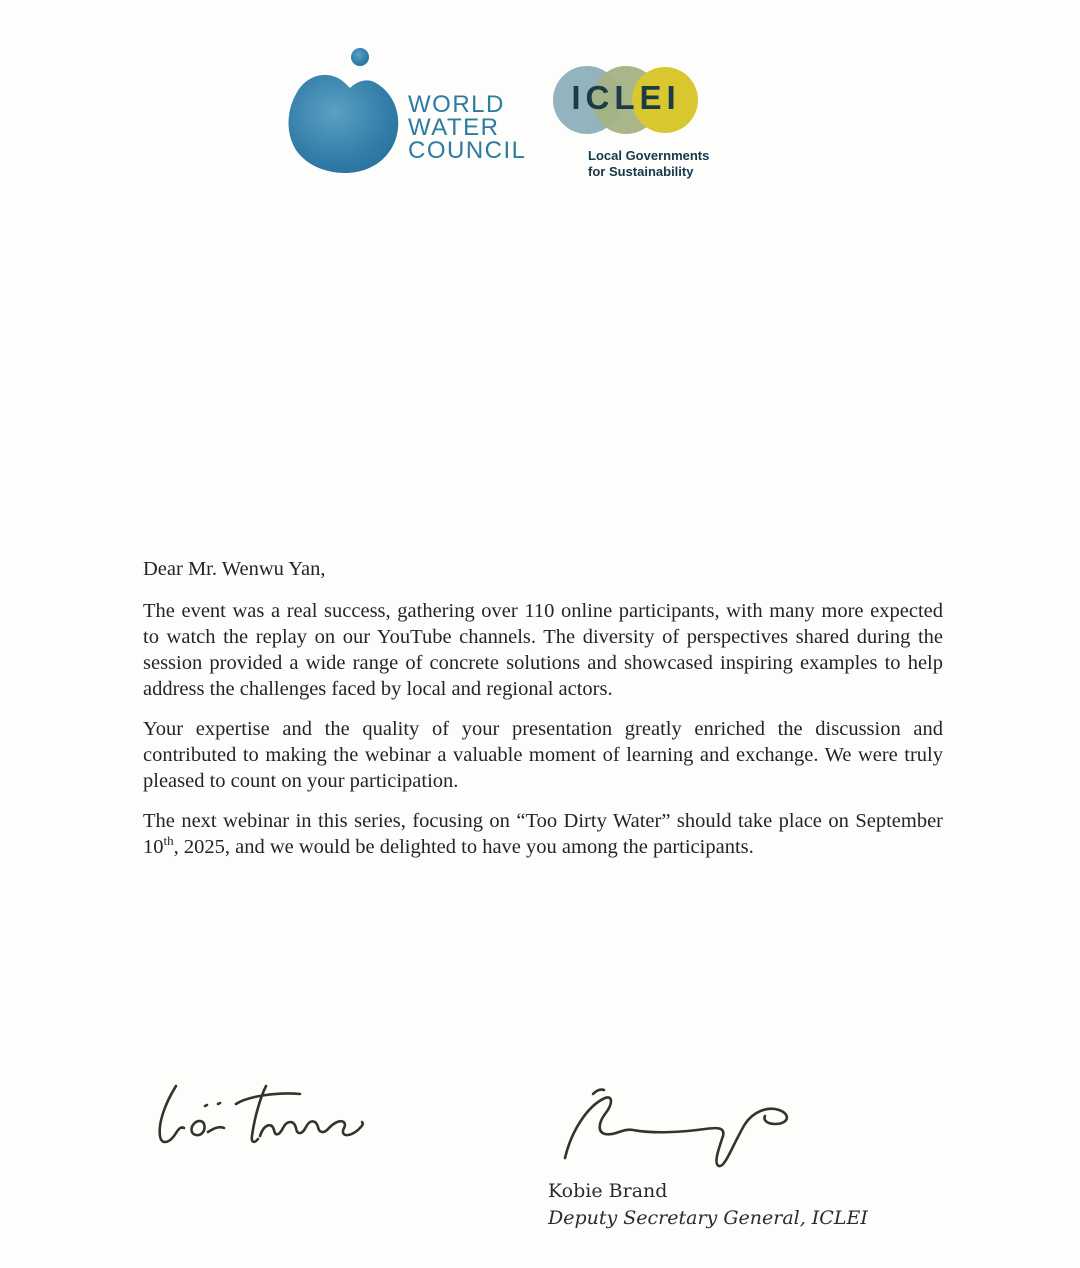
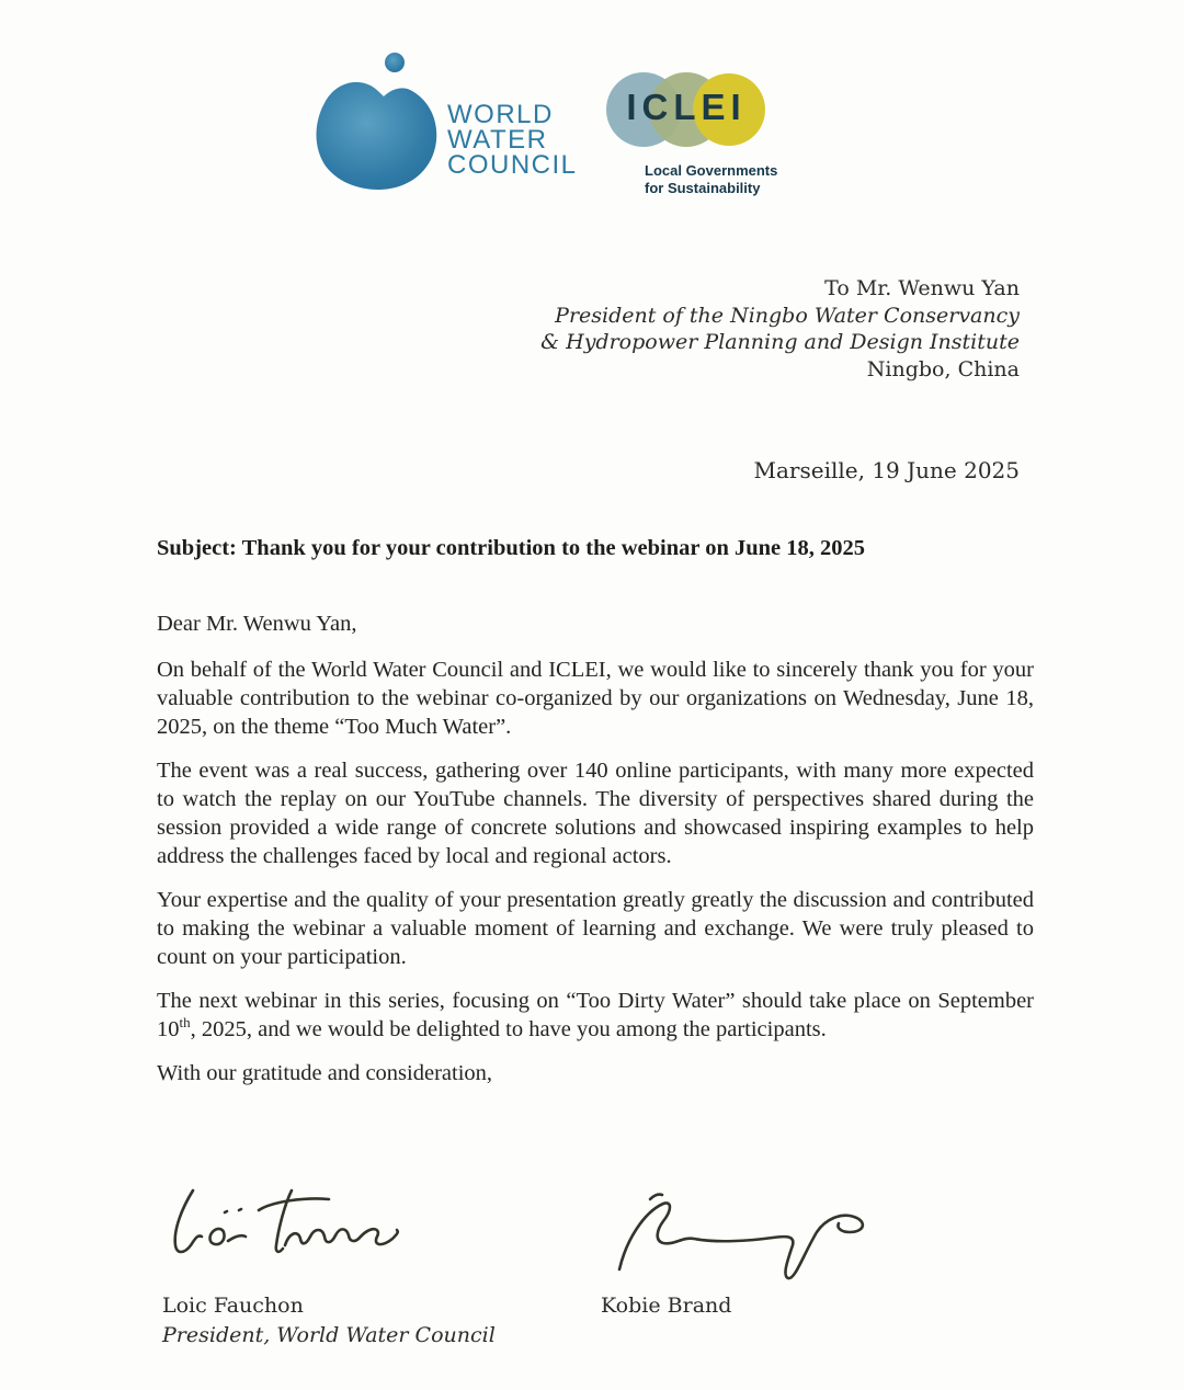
  WORLD
  WATER
  COUNCIL
  ICLEI
  Local Governments
  for Sustainability
+ To Mr. Wenwu Yan
+ President of the Ningbo Water Conservancy
+ & Hydropower Planning and Design Institute
+ Ningbo, China
+ Marseille, 19 June 2025
+ Subject: Thank you for your contribution to the webinar on June 18, 2025
  Dear Mr. Wenwu Yan,
+ On behalf of the World Water Council and ICLEI, we would like to sincerely thank you for your valuable contribution to the webinar co-organized by our organizations on Wednesday, June 18, 2025, on the theme “Too Much Water”.
- The event was a real success, gathering over 110 online participants, with many more expected to watch the replay on our YouTube channels. The diversity of perspectives shared during the session provided a wide range of concrete solutions and showcased inspiring examples to help address the challenges faced by local and regional actors.
+ The event was a real success, gathering over 140 online participants, with many more expected to watch the replay on our YouTube channels. The diversity of perspectives shared during the session provided a wide range of concrete solutions and showcased inspiring examples to help address the challenges faced by local and regional actors.
- Your expertise and the quality of your presentation greatly enriched the discussion and contributed to making the webinar a valuable moment of learning and exchange. We were truly pleased to count on your participation.
+ Your expertise and the quality of your presentation greatly greatly the discussion and contributed to making the webinar a valuable moment of learning and exchange. We were truly pleased to count on your participation.
  The next webinar in this series, focusing on “Too Dirty Water” should take place on September 10th, 2025, and we would be delighted to have you among the participants.
+ With our gratitude and consideration,
+ Loic Fauchon
+ President, World Water Council
  Kobie Brand
- Deputy Secretary General, ICLEI
